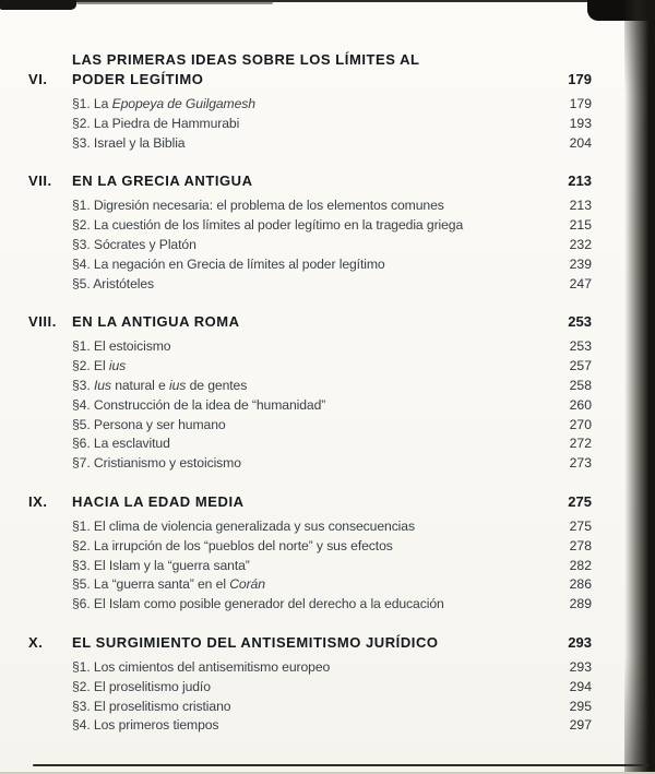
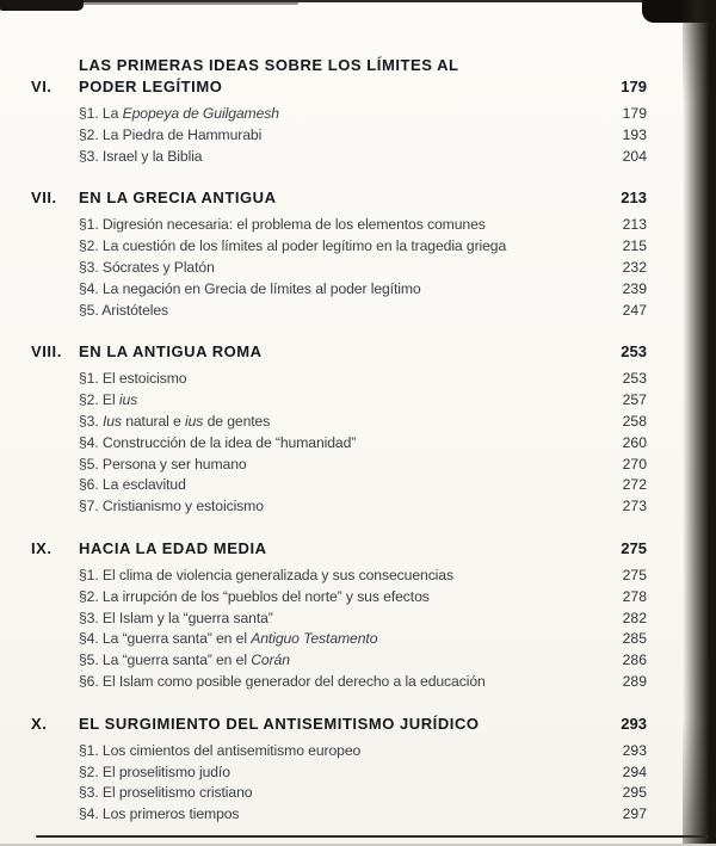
  VI.
  LAS PRIMERAS IDEAS SOBRE LOS LÍMITES AL
  PODER LEGÍTIMO
  179
  §1. La Epopeya de Guilgamesh
  179
  §2. La Piedra de Hammurabi
  193
  §3. Israel y la Biblia
  204
  VII.
  EN LA GRECIA ANTIGUA
  213
  §1. Digresión necesaria: el problema de los elementos comunes
  213
  §2. La cuestión de los límites al poder legítimo en la tragedia griega
  215
  §3. Sócrates y Platón
  232
  §4. La negación en Grecia de límites al poder legítimo
  239
  §5. Aristóteles
  247
  VIII.
  EN LA ANTIGUA ROMA
  253
  §1. El estoicismo
  253
  §2. El ius
  257
  §3. Ius natural e ius de gentes
  258
  §4. Construcción de la idea de “humanidad”
  260
  §5. Persona y ser humano
  270
  §6. La esclavitud
  272
  §7. Cristianismo y estoicismo
  273
  IX.
  HACIA LA EDAD MEDIA
  275
  §1. El clima de violencia generalizada y sus consecuencias
  275
  §2. La irrupción de los “pueblos del norte” y sus efectos
  278
  §3. El Islam y la “guerra santa”
  282
+ §4. La “guerra santa” en el Antiguo Testamento
+ 285
  §5. La “guerra santa” en el Corán
  286
  §6. El Islam como posible generador del derecho a la educación
  289
  X.
  EL SURGIMIENTO DEL ANTISEMITISMO JURÍDICO
  293
  §1. Los cimientos del antisemitismo europeo
  293
  §2. El proselitismo judío
  294
  §3. El proselitismo cristiano
  295
  §4. Los primeros tiempos
  297
